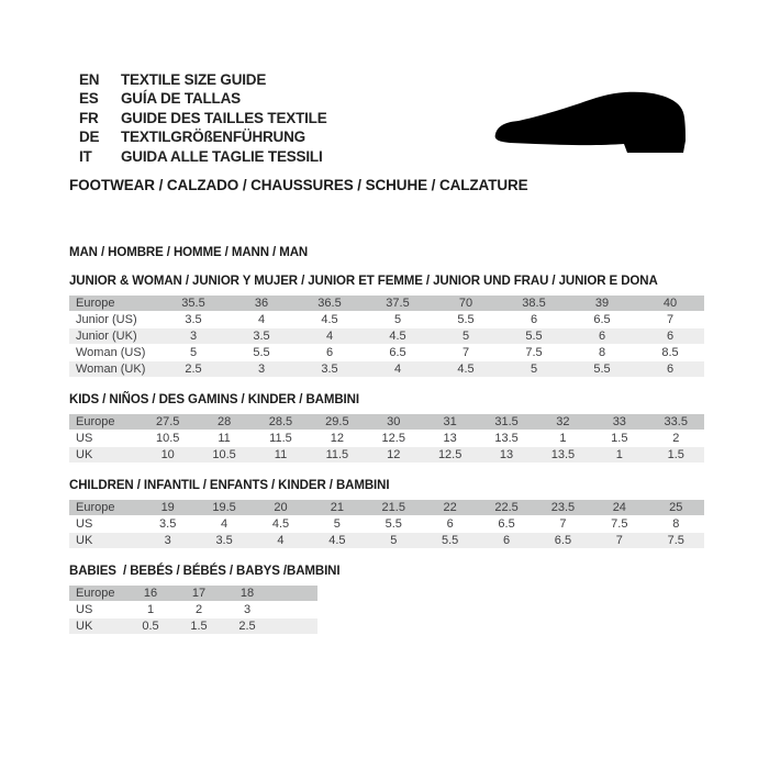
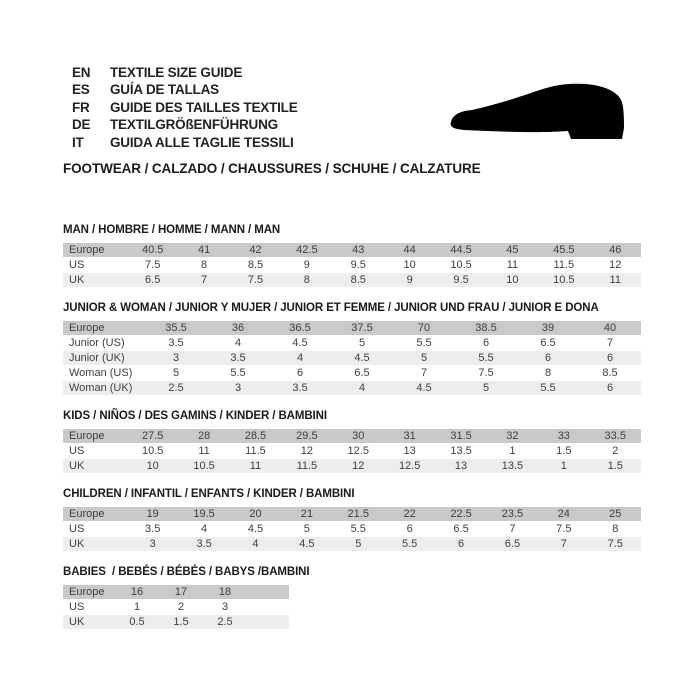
  EN
  TEXTILE SIZE GUIDE
  ES
  GUÍA DE TALLAS
  FR
  GUIDE DES TAILLES TEXTILE
  DE
  TEXTILGRÖßENFÜHRUNG
  IT
  GUIDA ALLE TAGLIE TESSILI
  FOOTWEAR / CALZADO / CHAUSSURES / SCHUHE / CALZATURE
  MAN / HOMBRE / HOMME / MANN / MAN
+ Europe	40.5	41	42	42.5	43	44	44.5	45	45.5	46
+ US	7.5	8	8.5	9	9.5	10	10.5	11	11.5	12
+ UK	6.5	7	7.5	8	8.5	9	9.5	10	10.5	11
  JUNIOR & WOMAN / JUNIOR Y MUJER / JUNIOR ET FEMME / JUNIOR UND FRAU / JUNIOR E DONA
  Europe	35.5	36	36.5	37.5	70	38.5	39	40
  Junior (US)	3.5	4	4.5	5	5.5	6	6.5	7
  Junior (UK)	3	3.5	4	4.5	5	5.5	6	6
  Woman (US)	5	5.5	6	6.5	7	7.5	8	8.5
  Woman (UK)	2.5	3	3.5	4	4.5	5	5.5	6
  KIDS / NIÑOS / DES GAMINS / KINDER / BAMBINI
  Europe	27.5	28	28.5	29.5	30	31	31.5	32	33	33.5
  US	10.5	11	11.5	12	12.5	13	13.5	1	1.5	2
  UK	10	10.5	11	11.5	12	12.5	13	13.5	1	1.5
  CHILDREN / INFANTIL / ENFANTS / KINDER / BAMBINI
  Europe	19	19.5	20	21	21.5	22	22.5	23.5	24	25
  US	3.5	4	4.5	5	5.5	6	6.5	7	7.5	8
  UK	3	3.5	4	4.5	5	5.5	6	6.5	7	7.5
  BABIES / BEBÉS / BÉBÉS / BABYS /BAMBINI
  Europe	16	17	18
  US	1	2	3
  UK	0.5	1.5	2.5
